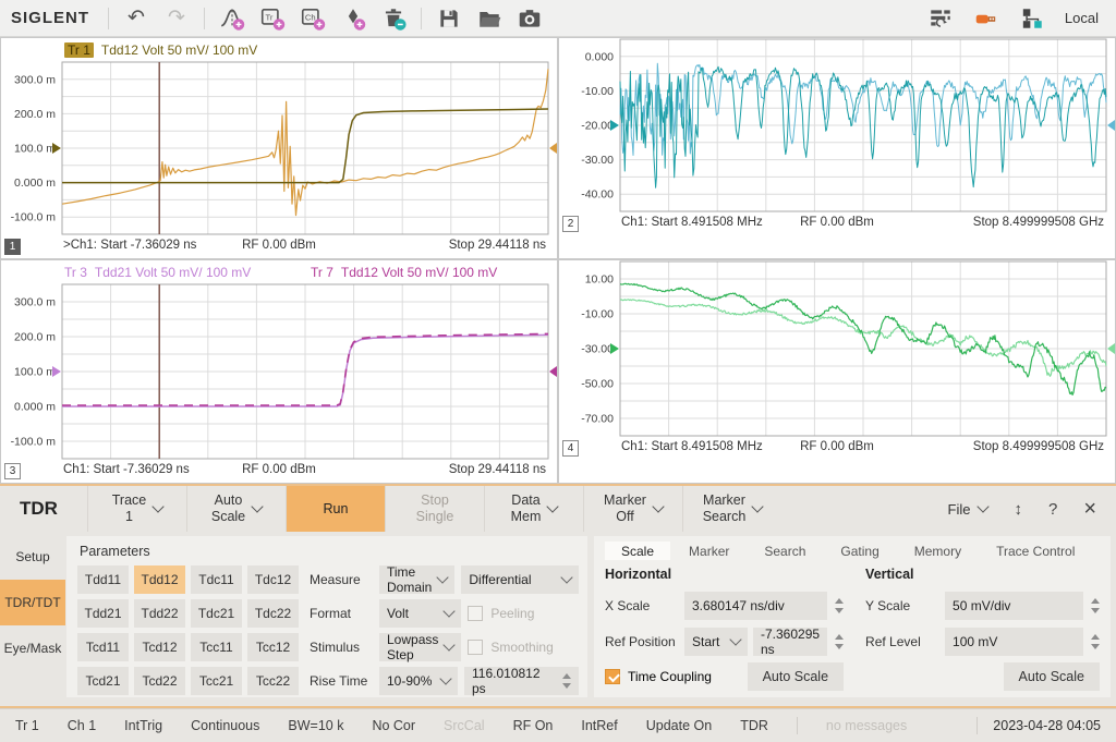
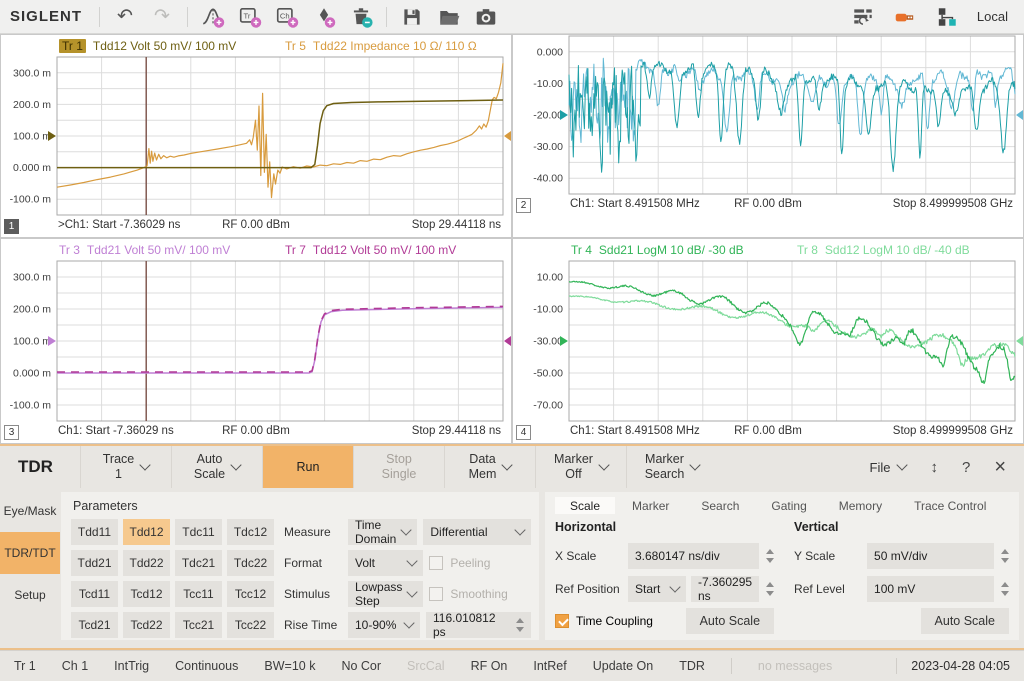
  SIGLENT
  ↶
  ↷
  Tr
  Ch
  Local
  Tr 1
  Tdd12 Volt 50 mV/ 100 mV
+ Tr 5
+ Tdd22 Impedance 10 Ω/ 110 Ω
  300.0 m
  200.0 m
  100.0 m
  0.000 m
  -100.0 m
  1
  >Ch1: Start -7.36029 ns
  RF 0.00 dBm
  Stop 29.44118 ns
  0.000
  -10.00
  -20.0
  -30.00
  -40.00
  2
  Ch1: Start 8.491508 MHz
  RF 0.00 dBm
  Stop 8.499999508 GHz
  Tr 3
  Tdd21 Volt 50 mV/ 100 mV
  Tr 7
  Tdd12 Volt 50 mV/ 100 mV
  300.0 m
  200.0 m
  100.0 m
  0.000 m
  -100.0 m
  3
  Ch1: Start -7.36029 ns
  RF 0.00 dBm
  Stop 29.44118 ns
+ Tr 4
+ Sdd21 LogM 10 dB/ -30 dB
+ Tr 8
+ Sdd12 LogM 10 dB/ -40 dB
  10.00
  -10.00
  -30.0
  -50.00
  -70.00
  4
  Ch1: Start 8.491508 MHz
  RF 0.00 dBm
  Stop 8.499999508 GHz
  TDR
  Trace
  1
  Auto
  Scale
  Run
  Stop
  Single
  Data
  Mem
  Marker
  Off
  Marker
  Search
  File
  ↕
  ?
  ×
- Setup
+ Eye/Mask
  TDR/TDT
- Eye/Mask
+ Setup
  Parameters
  Tdd11
  Tdd12
  Tdc11
  Tdc12
  Tdd21
  Tdd22
  Tdc21
  Tdc22
  Tcd11
  Tcd12
  Tcc11
  Tcc12
  Tcd21
  Tcd22
  Tcc21
  Tcc22
  Measure
  Time Domain
  Differential
  Format
  Volt
  Peeling
  Stimulus
  Lowpass Step
  Smoothing
  Rise Time
  10-90%
  116.010812 ps
  Scale
  Marker
  Search
  Gating
  Memory
  Trace Control
  Horizontal
  X Scale
  3.680147 ns/div
  Ref Position
  Start
  -7.360295 ns
  Time Coupling
  Auto Scale
  Vertical
  Y Scale
  50 mV/div
  Ref Level
  100 mV
  Auto Scale
  Tr 1
  Ch 1
  IntTrig
  Continuous
  BW=10 k
  No Cor
  SrcCal
  RF On
  IntRef
  Update On
  TDR
  no messages
  2023-04-28 04:05
